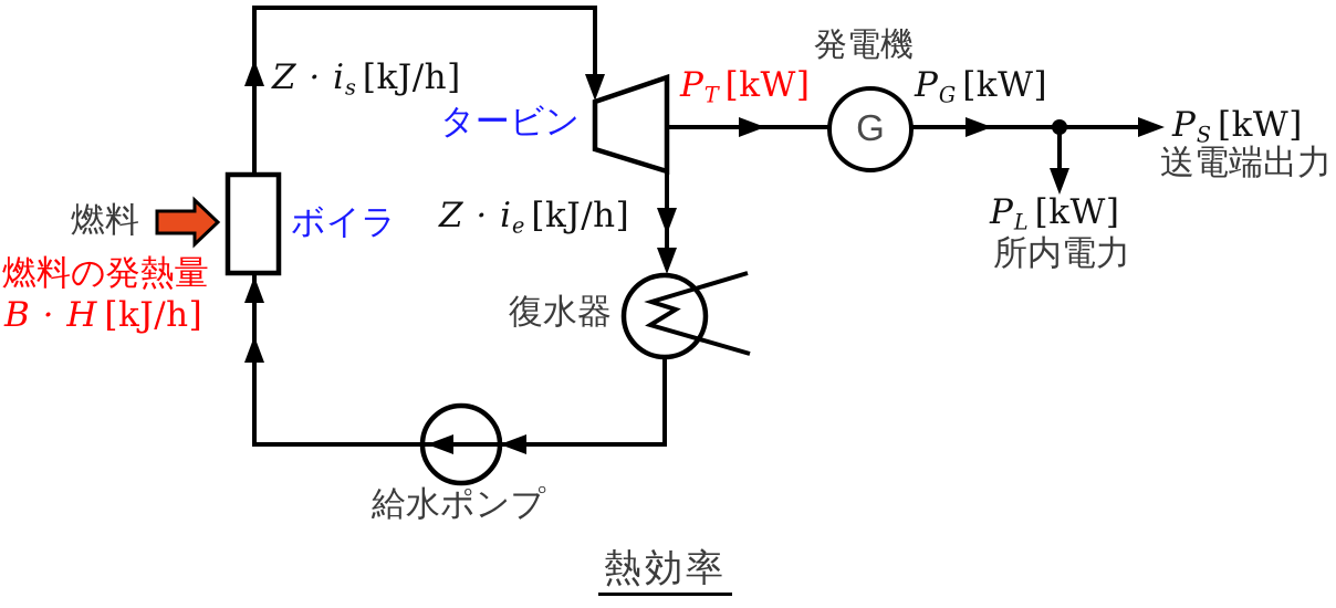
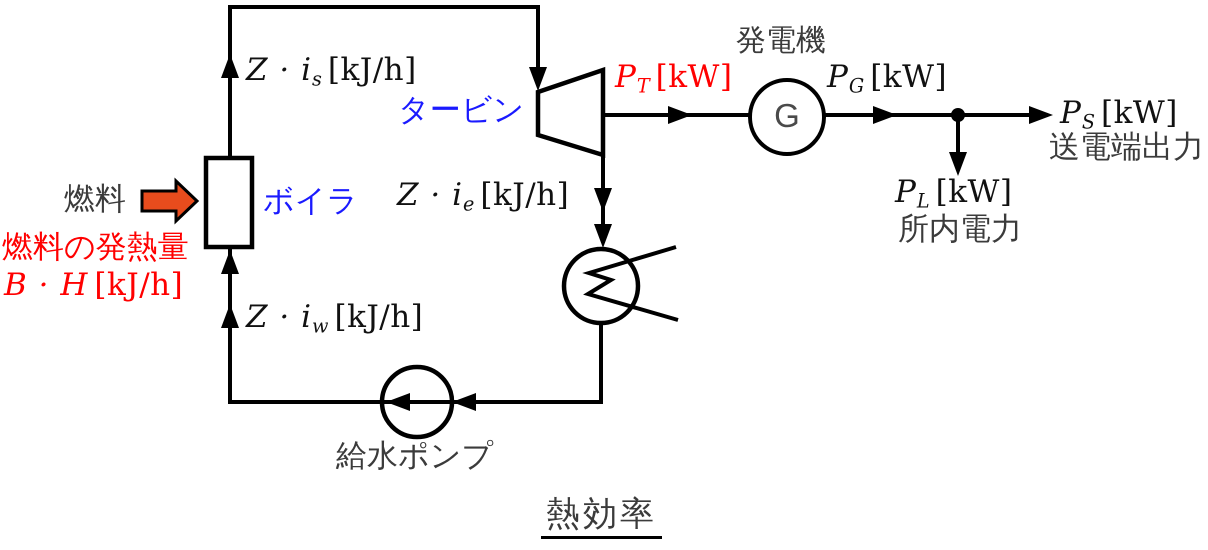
  燃料
  燃料の発熱量
  B · H [kJ/h]
  ボイラ
  Z · is [kJ/h]
  Z · ie [kJ/h]
+ Z · iw [kJ/h]
  タービン
  PT [kW]
  発電機
  G
  PG [kW]
  PS [kW]
  送電端出力
  PL [kW]
  所内電力
- 復水器
  給水ポンプ
  熱効率
